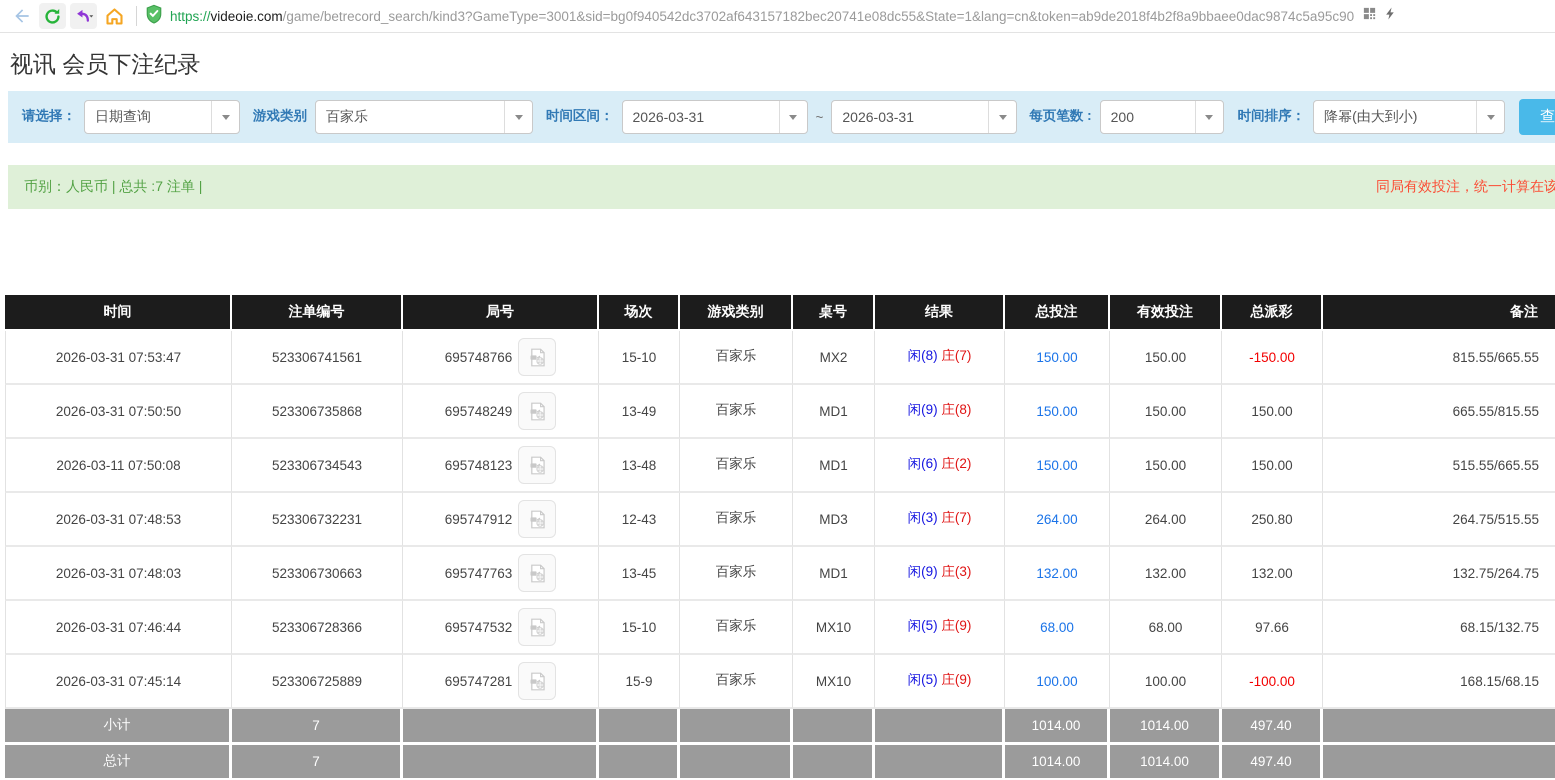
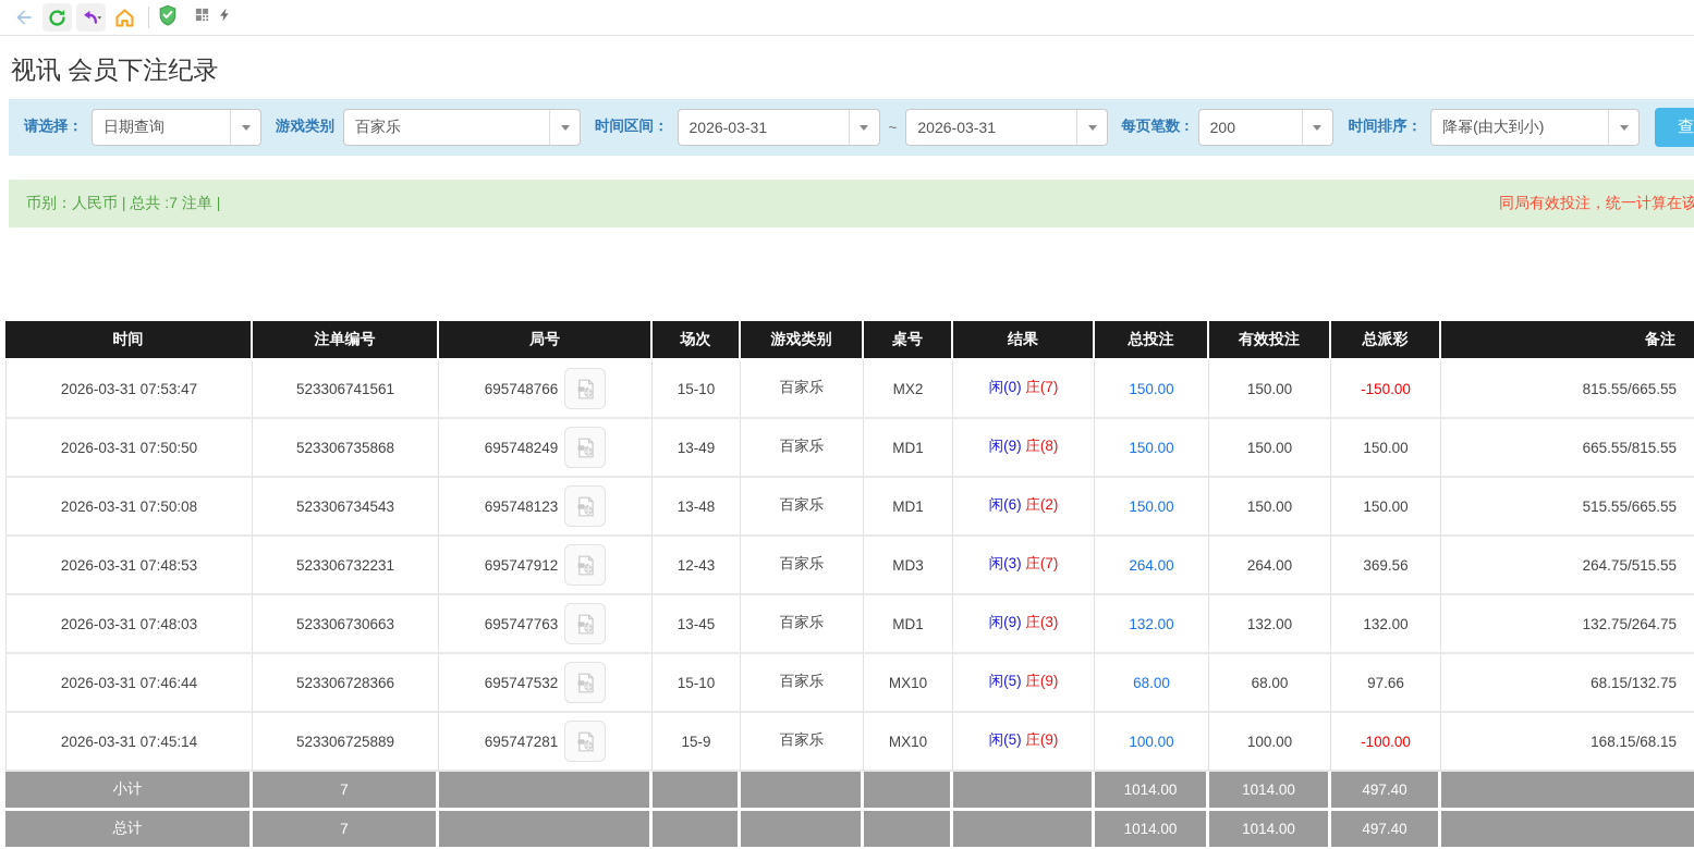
- https://videoie.com/game/betrecord_search/kind3?GameType=3001&sid=bg0f940542dc3702af643157182bec20741e08dc55&State=1&lang=cn&token=ab9de2018f4b2f8a9bbaee0dac9874c5a95c90
  视讯 会员下注纪录
  请选择：
  日期查询
  游戏类别
  百家乐
  时间区间：
  2026-03-31
  ~
  2026-03-31
  每页笔数 :
  200
  时间排序：
  降幂(由大到小)
  币别：人民币 | 总共 :7 注单 |
  同局有效投注，统一计算在该
  时间	注单编号	局号	场次	游戏类别	桌号	结果	总投注	有效投注	总派彩	备注
- 2026-03-31 07:53:47	523306741561	695748766	15-10	百家乐	MX2	闲(8) 庄(7)	150.00	150.00	-150.00	815.55/665.55
+ 2026-03-31 07:53:47	523306741561	695748766	15-10	百家乐	MX2	闲(0) 庄(7)	150.00	150.00	-150.00	815.55/665.55
  2026-03-31 07:50:50	523306735868	695748249	13-49	百家乐	MD1	闲(9) 庄(8)	150.00	150.00	150.00	665.55/815.55
- 2026-03-11 07:50:08	523306734543	695748123	13-48	百家乐	MD1	闲(6) 庄(2)	150.00	150.00	150.00	515.55/665.55
+ 2026-03-31 07:50:08	523306734543	695748123	13-48	百家乐	MD1	闲(6) 庄(2)	150.00	150.00	150.00	515.55/665.55
- 2026-03-31 07:48:53	523306732231	695747912	12-43	百家乐	MD3	闲(3) 庄(7)	264.00	264.00	250.80	264.75/515.55
+ 2026-03-31 07:48:53	523306732231	695747912	12-43	百家乐	MD3	闲(3) 庄(7)	264.00	264.00	369.56	264.75/515.55
  2026-03-31 07:48:03	523306730663	695747763	13-45	百家乐	MD1	闲(9) 庄(3)	132.00	132.00	132.00	132.75/264.75
  2026-03-31 07:46:44	523306728366	695747532	15-10	百家乐	MX10	闲(5) 庄(9)	68.00	68.00	97.66	68.15/132.75
  2026-03-31 07:45:14	523306725889	695747281	15-9	百家乐	MX10	闲(5) 庄(9)	100.00	100.00	-100.00	168.15/68.15
  小计	7						1014.00	1014.00	497.40
  总计	7						1014.00	1014.00	497.40
